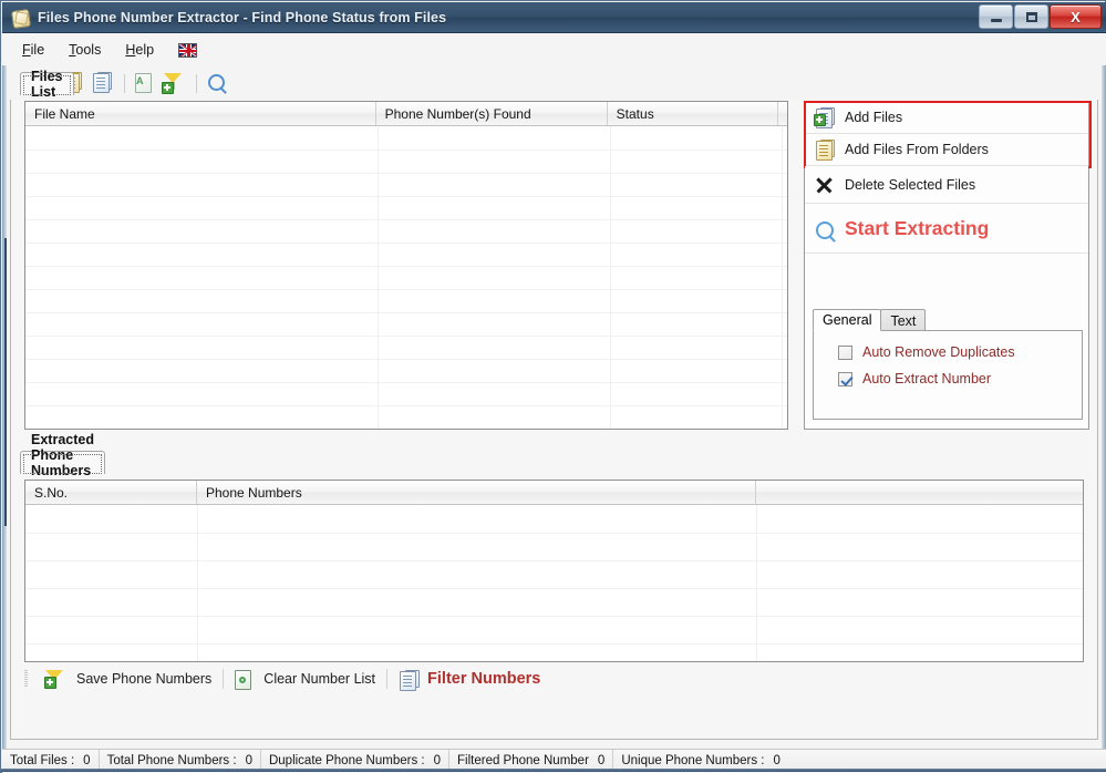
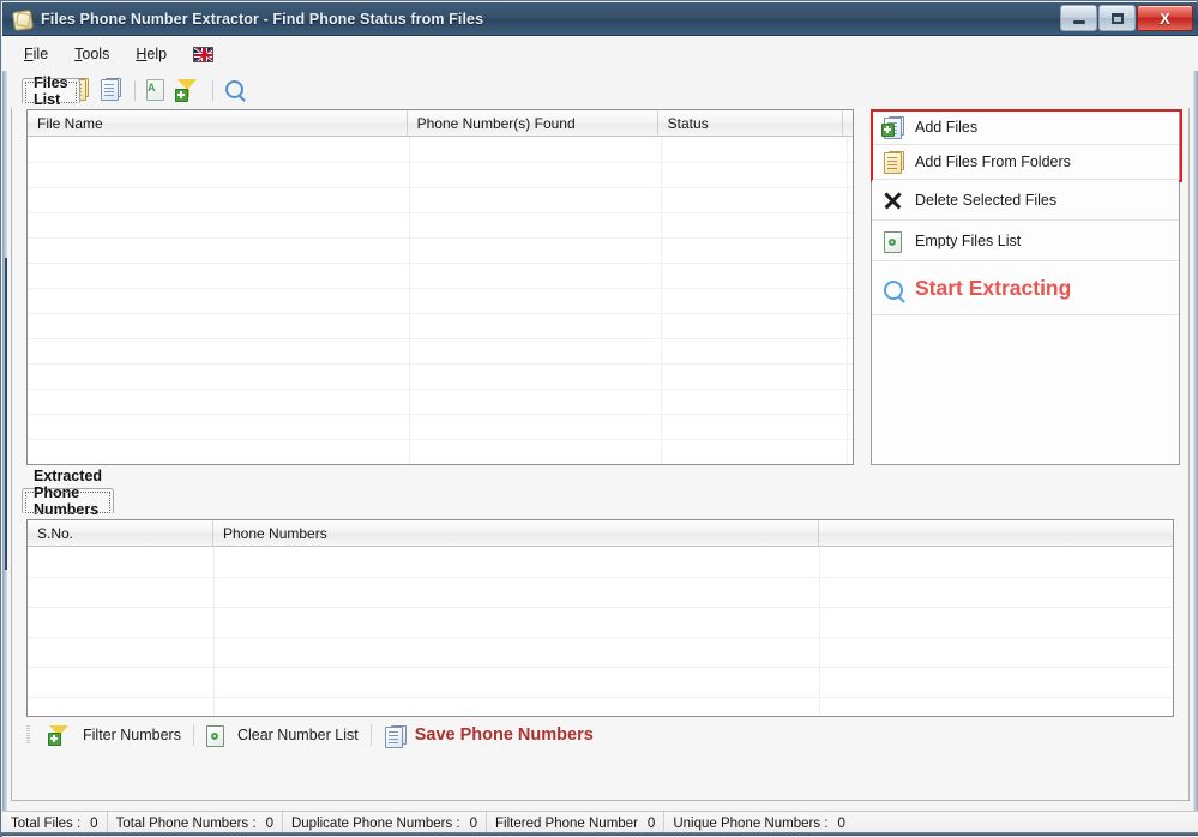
  Files Phone Number Extractor - Find Phone Status from Files
  X
  File
  Tools
  Help
  A
  Files List
  File Name
  Phone Number(s) Found
  Status
  Add Files
  Add Files From Folders
  Delete Selected Files
+ Empty Files List
  Start Extracting
- General
- Text
- Auto Remove Duplicates
- Auto Extract Number
  Extracted Phone Numbers
  S.No.
  Phone Numbers
- Save Phone Numbers
+ Filter Numbers
  Clear Number List
- Filter Numbers
+ Save Phone Numbers
  Total Files :
  0
  Total Phone Numbers :
  0
  Duplicate Phone Numbers :
  0
  Filtered Phone Number
  0
  Unique Phone Numbers :
  0
